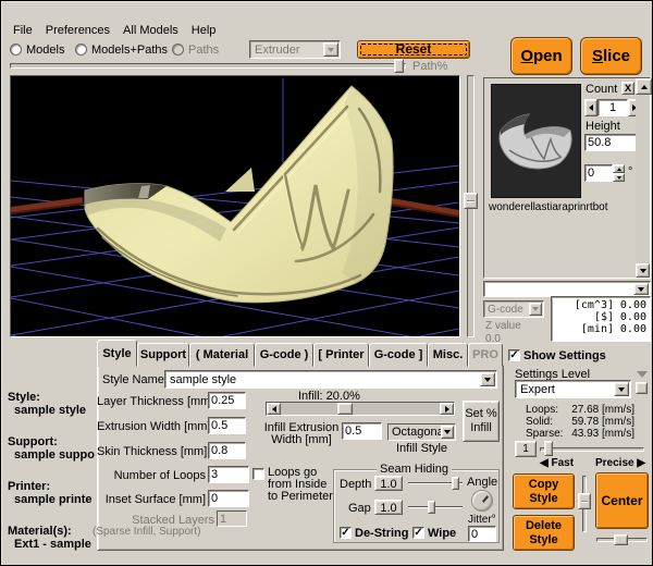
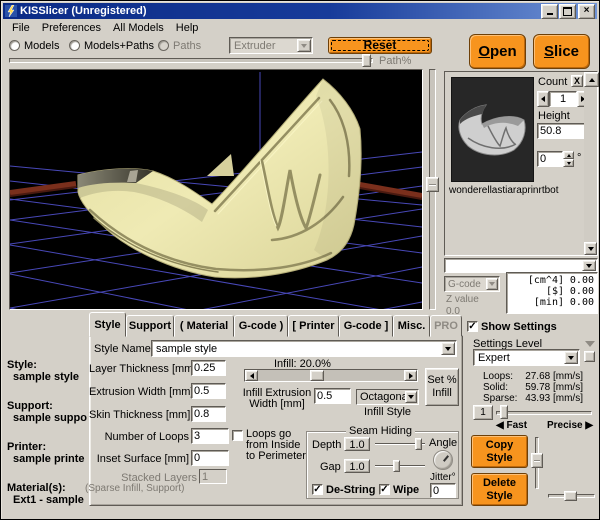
+ KISSlicer (Unregistered)
+ ×
  File
  Preferences
  All Models
  Help
  Models
  Models+Paths
  Paths
  Extruder
  Reset
  Open
  Slice
  Path%
  Count
  X
  1
  Height
  50.8
  0
  °
  wonderellastiaraprinrtbot
  G-code
  Z value
  0.0
- [cm^3]
+ [cm^4]
  0.00
  [$]
  0.00
  [min]
  0.00
  Style:
  sample style
  Support:
  sample suppo
  Printer:
  sample printe
  Material(s):
  Ext1 - sample
  Style
  Support
  ( Material
  G-code )
  [ Printer
  G-code ]
  Misc.
  PRO
  Style Name
  sample style
  Layer Thickness [mm
  0.25
  Extrusion Width [mm
  0.5
  Skin Thickness [mm]
  0.8
  Number of Loops
  3
  Loops go from Inside to Perimeter
  Inset Surface [mm]
  0
  Stacked Layers
  1
  (Sparse Infill, Support)
  Infill: 20.0%
  Infill Extrusion
  Width [mm]
  0.5
  Octagon
  Infill Style
  Set % Infill
  Seam Hiding
  Depth
  1.0
  Angle
  Gap
  1.0
  Jitter°
  ✓
  De-String
  ✓
  Wipe
  0
  ✓
  Show Settings
  Settings Level
  Expert
  Loops:
  27.68 [mm/s]
  Solid:
  59.78 [mm/s]
  Sparse:
  43.93 [mm/s]
  1
  ◀ Fast
  Precise ▶
  Copy Style
  Delete Style
- Center
